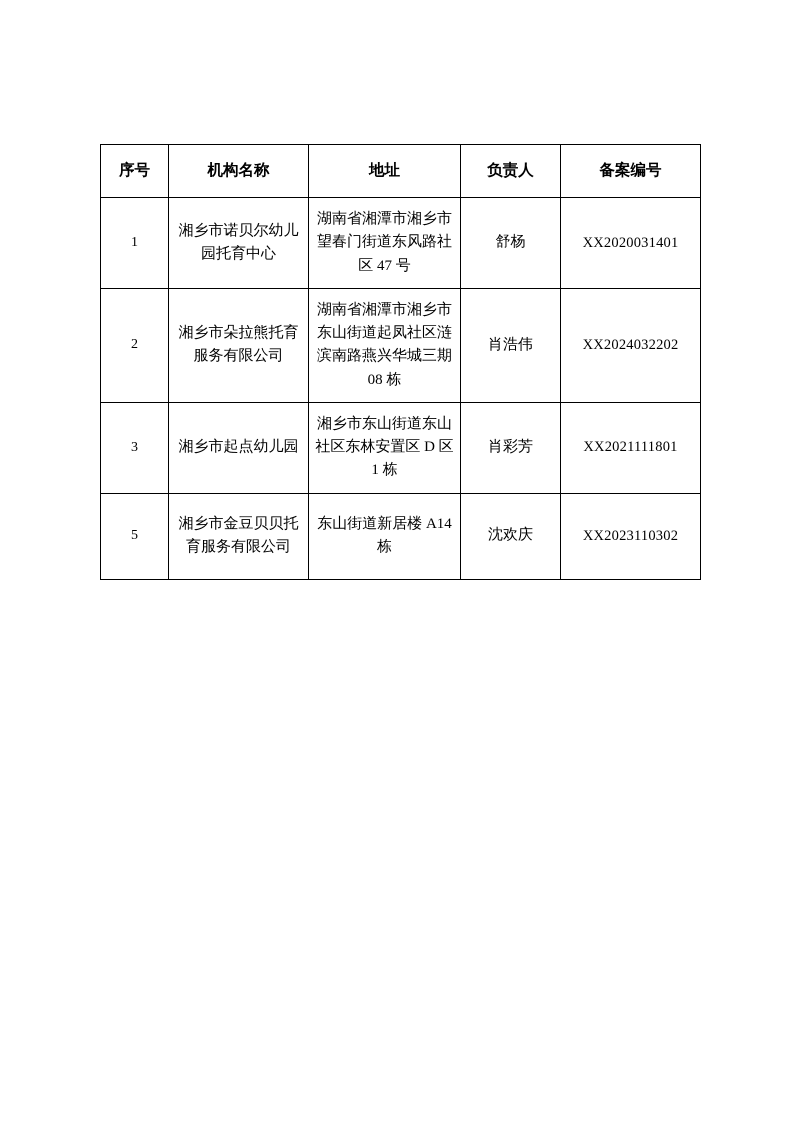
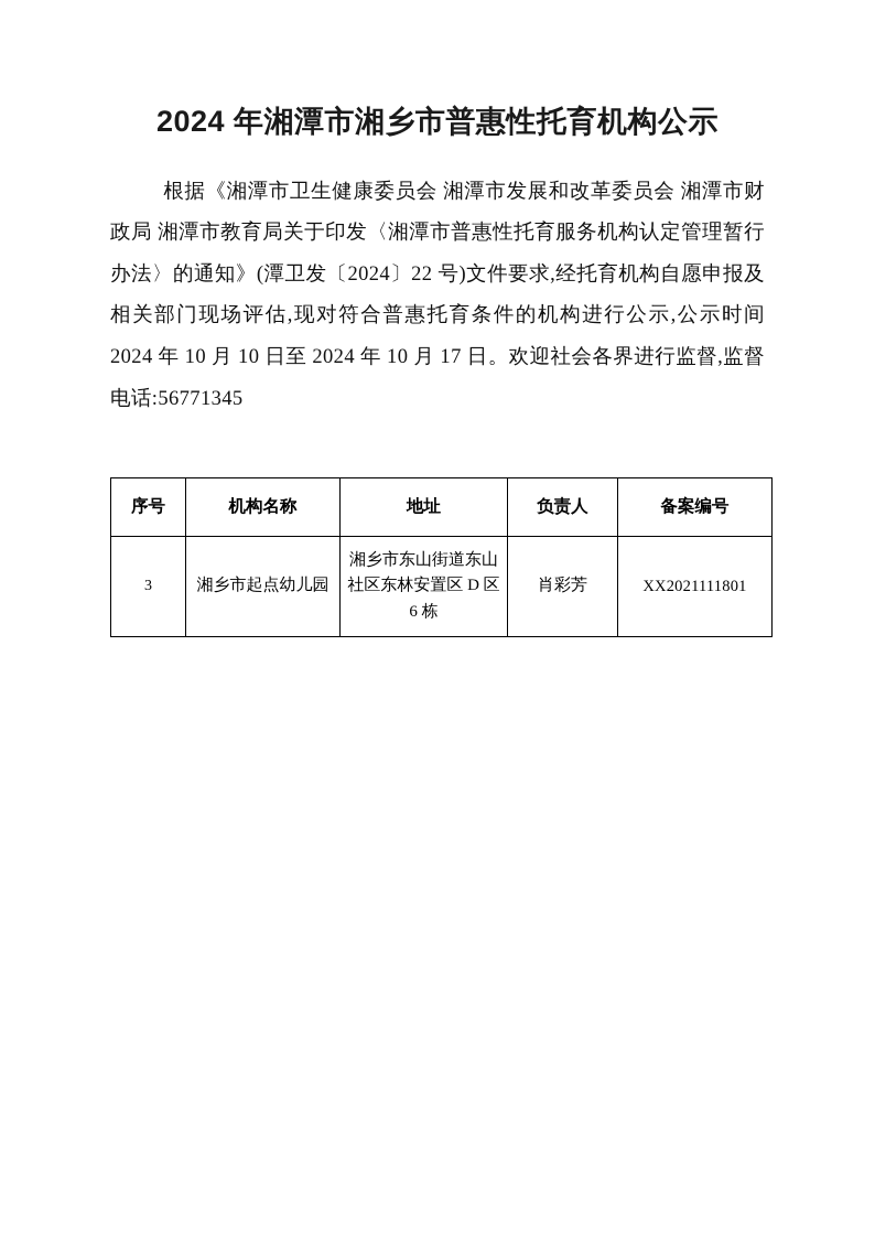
+ 2024 年湘潭市湘乡市普惠性托育机构公示
+ 根据《湘潭市卫生健康委员会 湘潭市发展和改革委员会 湘潭市财政局 湘潭市教育局关于印发〈湘潭市普惠性托育服务机构认定管理暂行办法〉的通知》(潭卫发〔2024〕22 号)文件要求,经托育机构自愿申报及相关部门现场评估,现对符合普惠托育条件的机构进行公示,公示时间 2024 年 10 月 10 日至 2024 年 10 月 17 日。欢迎社会各界进行监督,监督电话:56771345
  序号	机构名称	地址	负责人	备案编号
- 1	湘乡市诺贝尔幼儿园托育中心	湖南省湘潭市湘乡市望春门街道东风路社区 47 号	舒杨	XX2020031401
- 2	湘乡市朵拉熊托育服务有限公司	湖南省湘潭市湘乡市东山街道起凤社区涟滨南路燕兴华城三期 08 栋	肖浩伟	XX2024032202
- 3	湘乡市起点幼儿园	湘乡市东山街道东山社区东林安置区 D 区 1 栋	肖彩芳	XX2021111801
+ 3	湘乡市起点幼儿园	湘乡市东山街道东山社区东林安置区 D 区 6 栋	肖彩芳	XX2021111801
- 5	湘乡市金豆贝贝托育服务有限公司	东山街道新居楼 A14 栋	沈欢庆	XX2023110302
